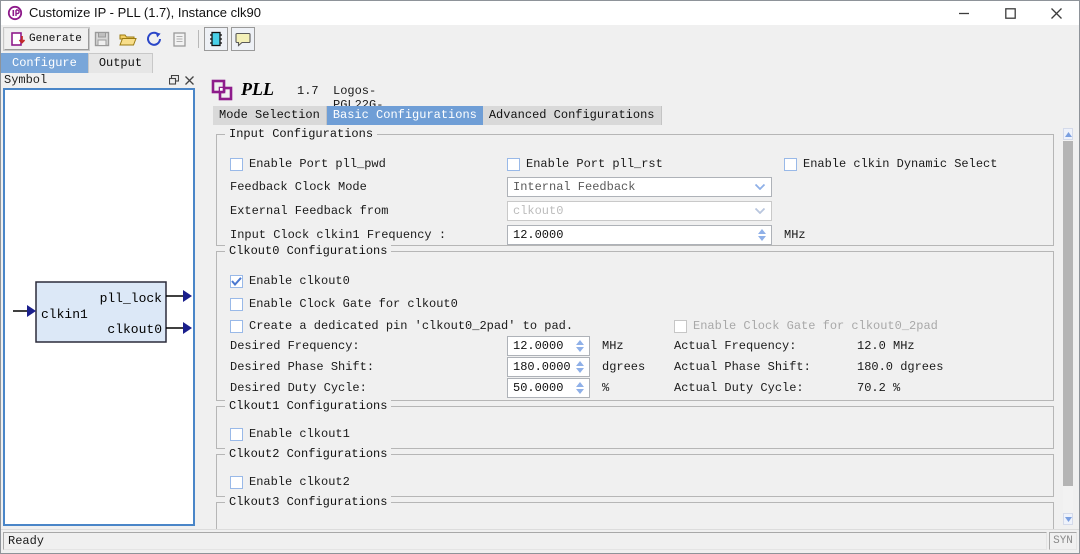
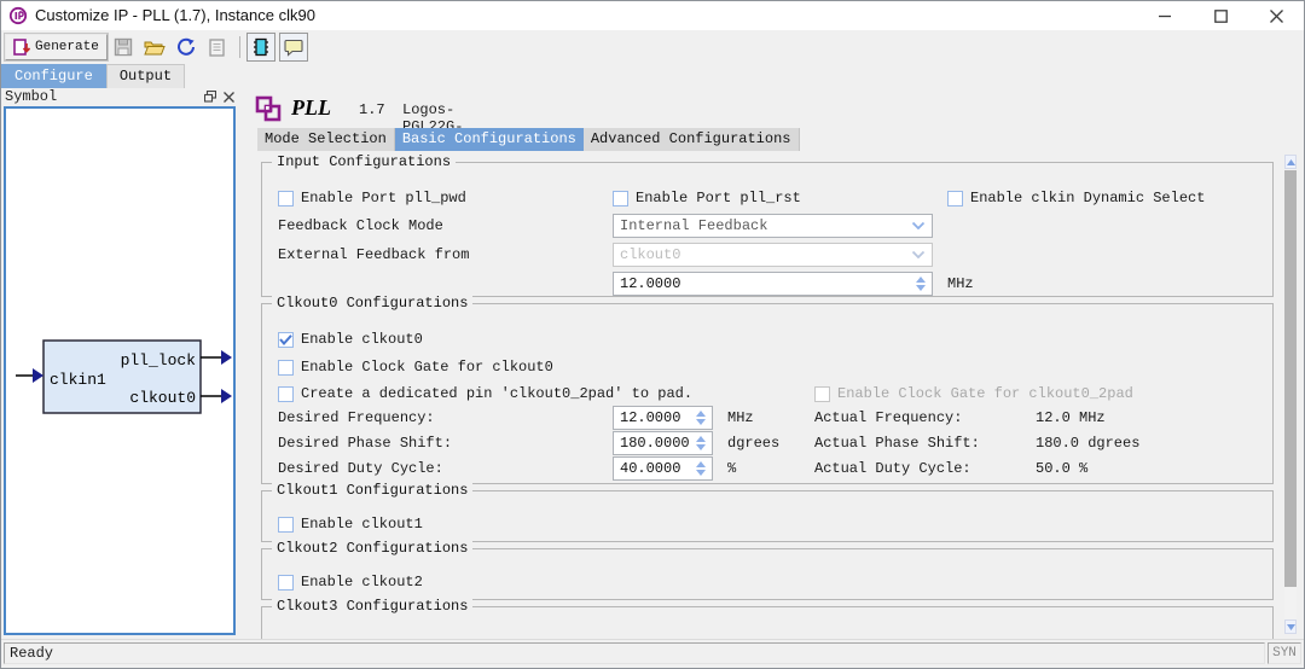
  Customize IP - PLL (1.7), Instance clk90
  Generate
  Configure
  Output
  Symbol
  pll_lock
  clkin1
  clkout0
  PLL
  1.7
  Mode Selection
  Basic Configurations
  Advanced Configurations
  Input Configurations
  Enable Port pll_pwd
  Enable Port pll_rst
  Enable clkin Dynamic Select
  Feedback Clock Mode
  Internal Feedback
  External Feedback from
  clkout0
- Input Clock clkin1 Frequency :
  12.0000
  MHz
  Clkout0 Configurations
  Enable clkout0
  Enable Clock Gate for clkout0
  Create a dedicated pin 'clkout0_2pad' to pad.
  Enable Clock Gate for clkout0_2pad
  Desired Frequency:
  12.0000
  MHz
  Actual Frequency:
  12.0 MHz
  Desired Phase Shift:
  180.0000
  dgrees
  Actual Phase Shift:
  180.0 dgrees
  Desired Duty Cycle:
- 50.0000
+ 40.0000
  %
  Actual Duty Cycle:
- 70.2 %
+ 50.0 %
  Clkout1 Configurations
  Enable clkout1
  Clkout2 Configurations
  Enable clkout2
  Clkout3 Configurations
  Ready
  SYN
